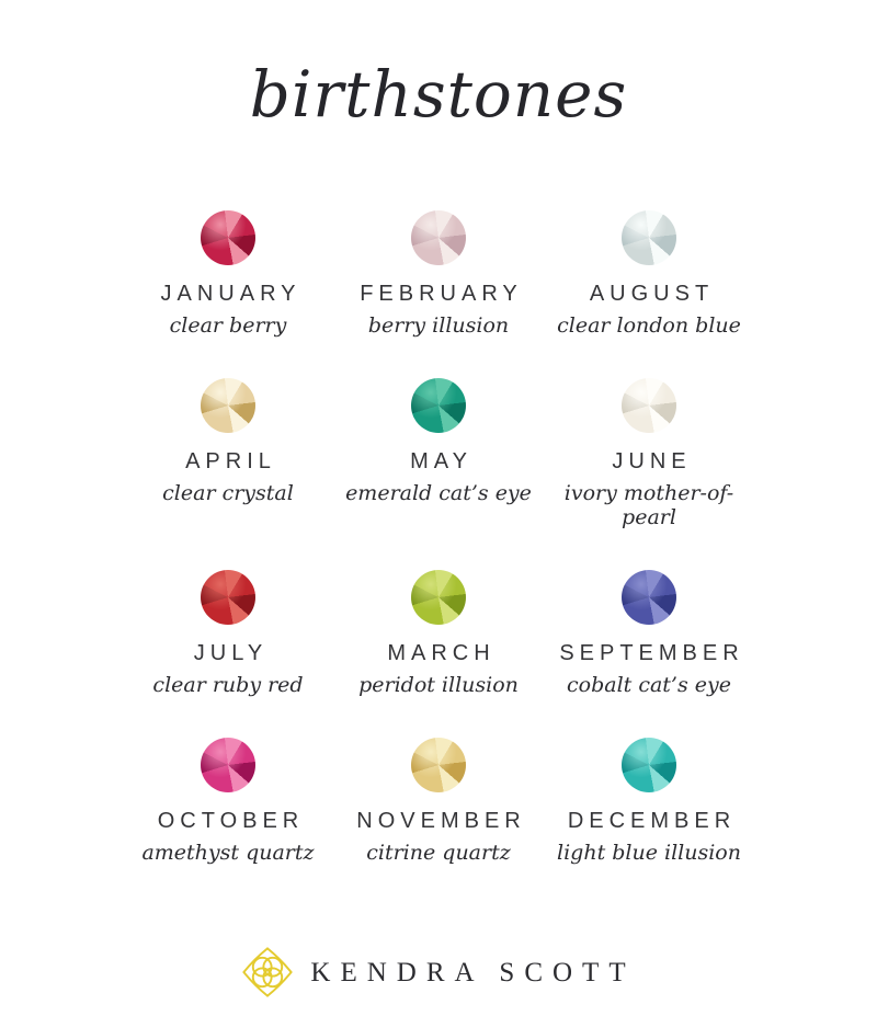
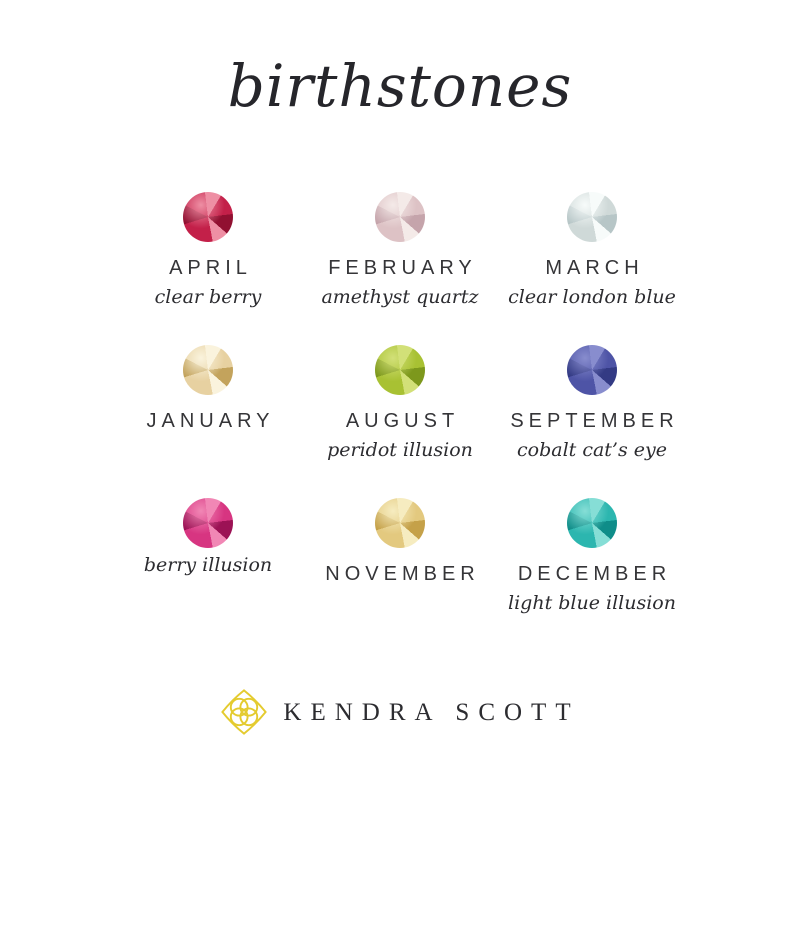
  birthstones
- JANUARY
+ APRIL
  clear berry
  FEBRUARY
- berry illusion
+ amethyst quartz
- AUGUST
+ MARCH
  clear london blue
- APRIL
+ JANUARY
- clear crystal
- MAY
- emerald cat’s eye
- JUNE
- ivory mother-of-pearl
- JULY
- clear ruby red
- MARCH
+ AUGUST
  peridot illusion
  SEPTEMBER
  cobalt cat’s eye
- OCTOBER
- amethyst quartz
+ berry illusion
  NOVEMBER
- citrine quartz
  DECEMBER
  light blue illusion
  KENDRA SCOTT
